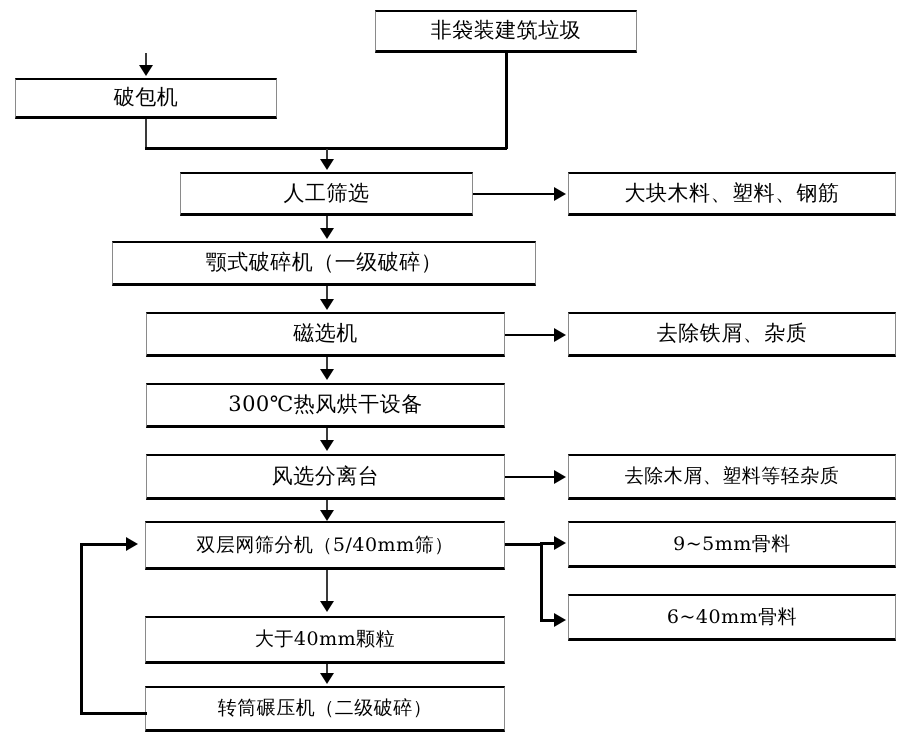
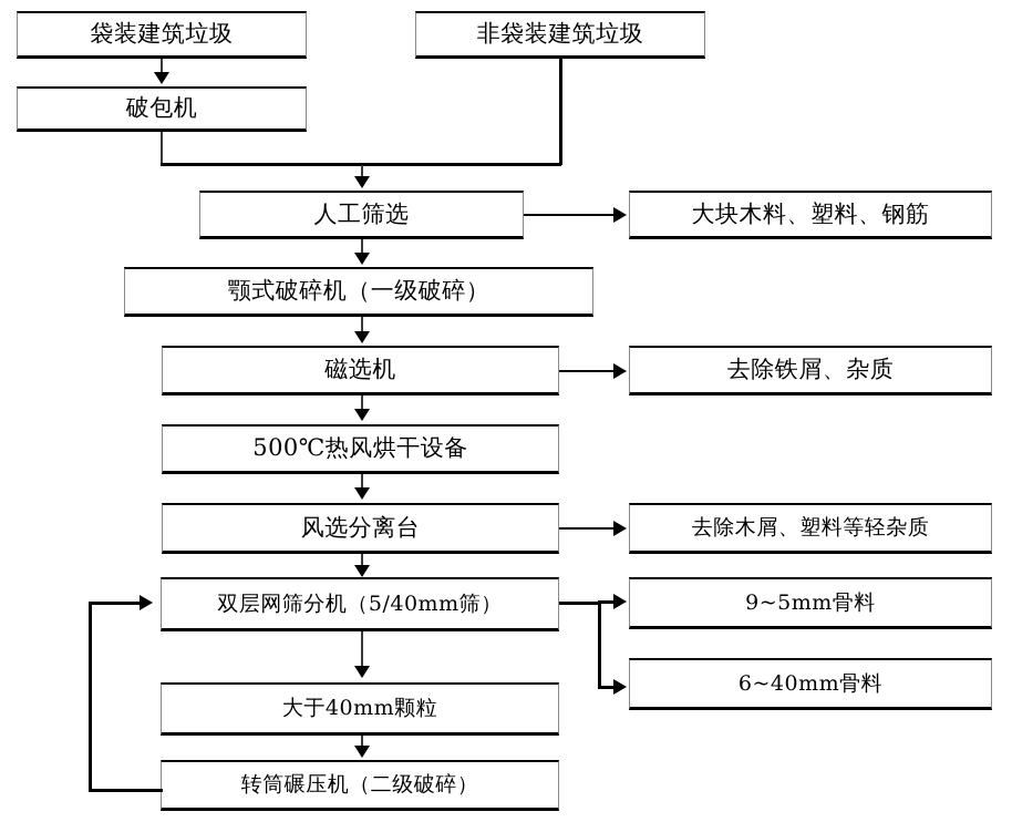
+ 袋装建筑垃圾
  非袋装建筑垃圾
  破包机
  人工筛选
  大块木料、塑料、钢筋
  颚式破碎机（一级破碎）
  磁选机
  去除铁屑、杂质
- 300℃热风烘干设备
+ 500℃热风烘干设备
  风选分离台
  去除木屑、塑料等轻杂质
  双层网筛分机（5/40mm筛）
  9~5mm骨料
  6~40mm骨料
  大于40mm颗粒
  转筒碾压机（二级破碎）
